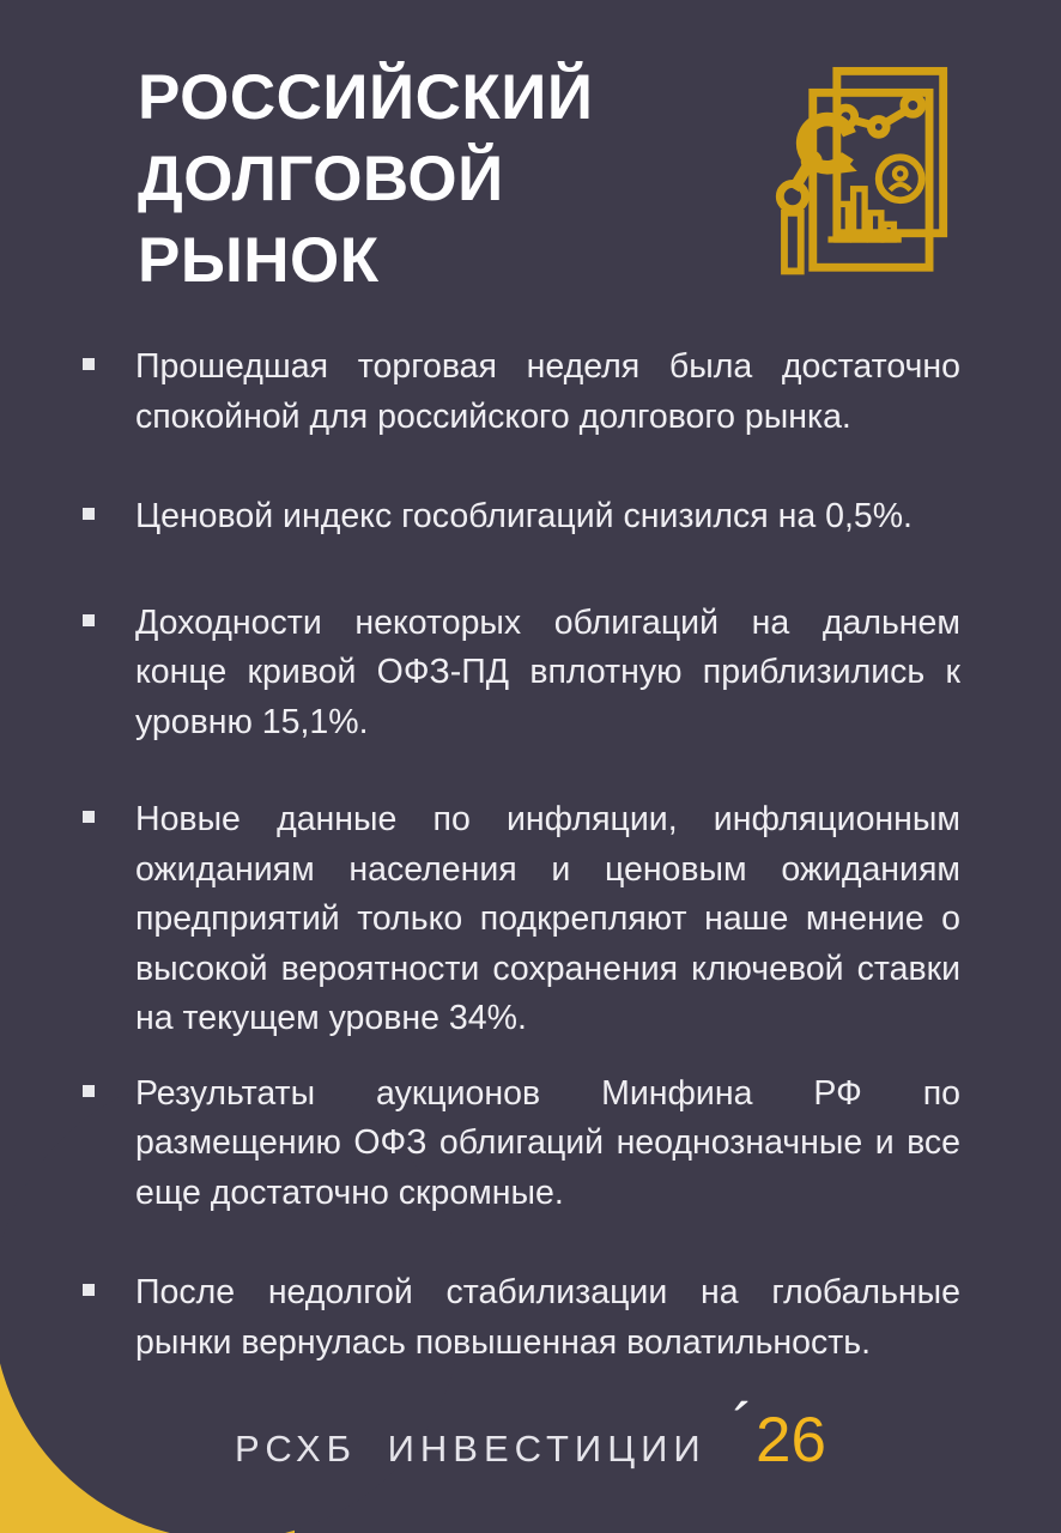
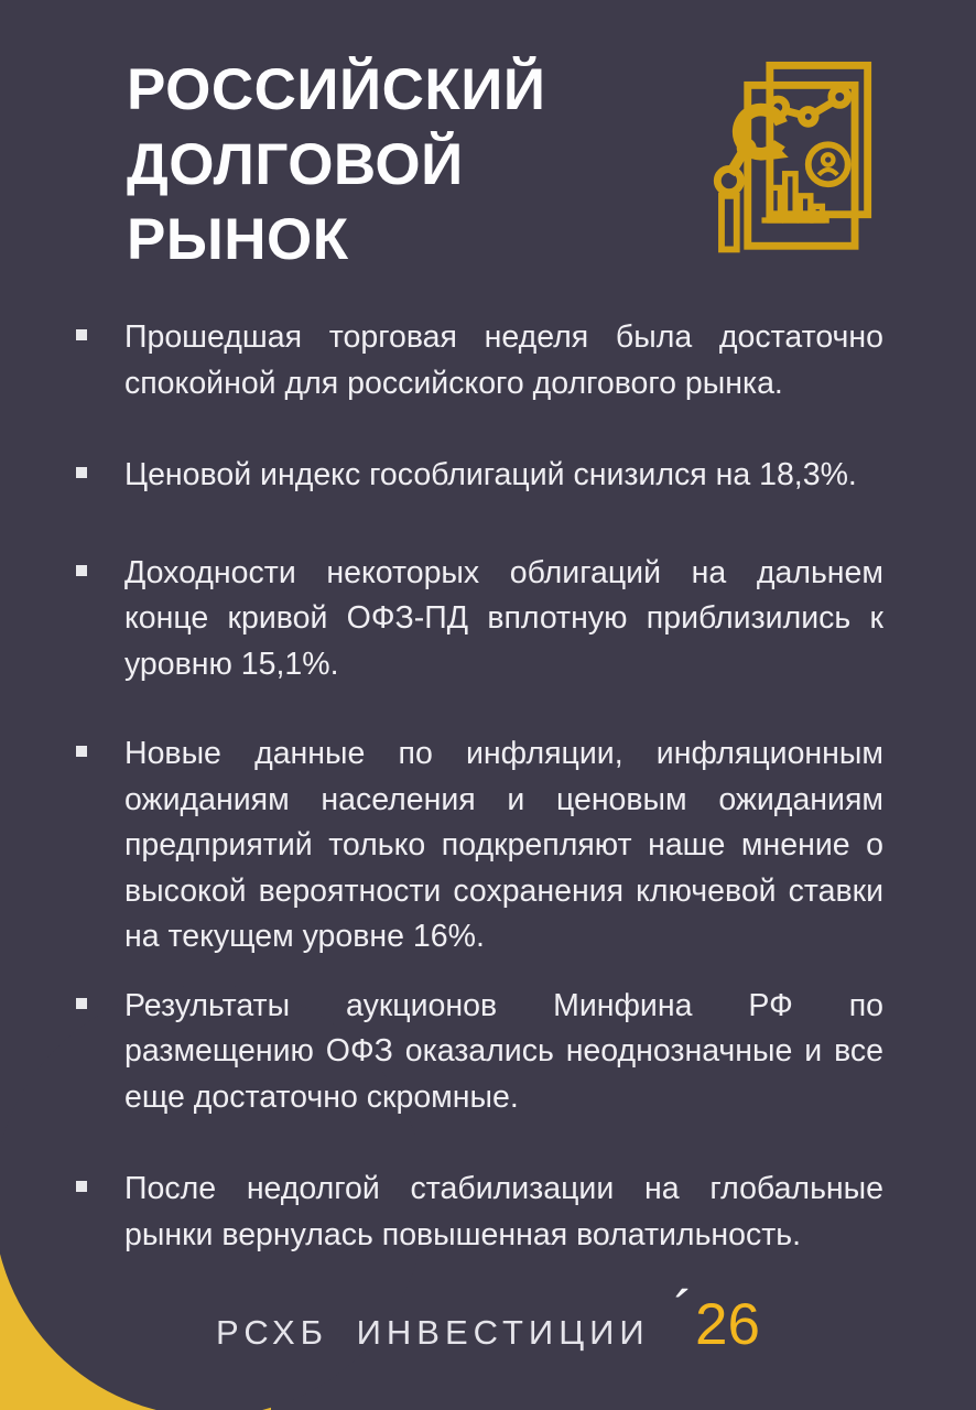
  РОССИЙСКИЙ
  ДОЛГОВОЙ
  РЫНОК
  Прошедшая торговая неделя была достаточно спокойной для российского долгового рынка.
- Ценовой индекс гособлигаций снизился на 0,5%.
+ Ценовой индекс гособлигаций снизился на 18,3%.
  Доходности некоторых облигаций на дальнем конце кривой ОФЗ-ПД вплотную приблизились к уровню 15,1%.
- Новые данные по инфляции, инфляционным ожиданиям населения и ценовым ожиданиям предприятий только подкрепляют наше мнение о высокой вероятности сохранения ключевой ставки на текущем уровне 34%.
+ Новые данные по инфляции, инфляционным ожиданиям населения и ценовым ожиданиям предприятий только подкрепляют наше мнение о высокой вероятности сохранения ключевой ставки на текущем уровне 16%.
- Результаты аукционов Минфина РФ по размещению ОФЗ облигаций неоднозначные и все еще достаточно скромные.
+ Результаты аукционов Минфина РФ по размещению ОФЗ оказались неоднозначные и все еще достаточно скромные.
  После недолгой стабилизации на глобальные рынки вернулась повышенная волатильность.
  РСХБ ИНВЕСТИЦИИ
  ´
  26
